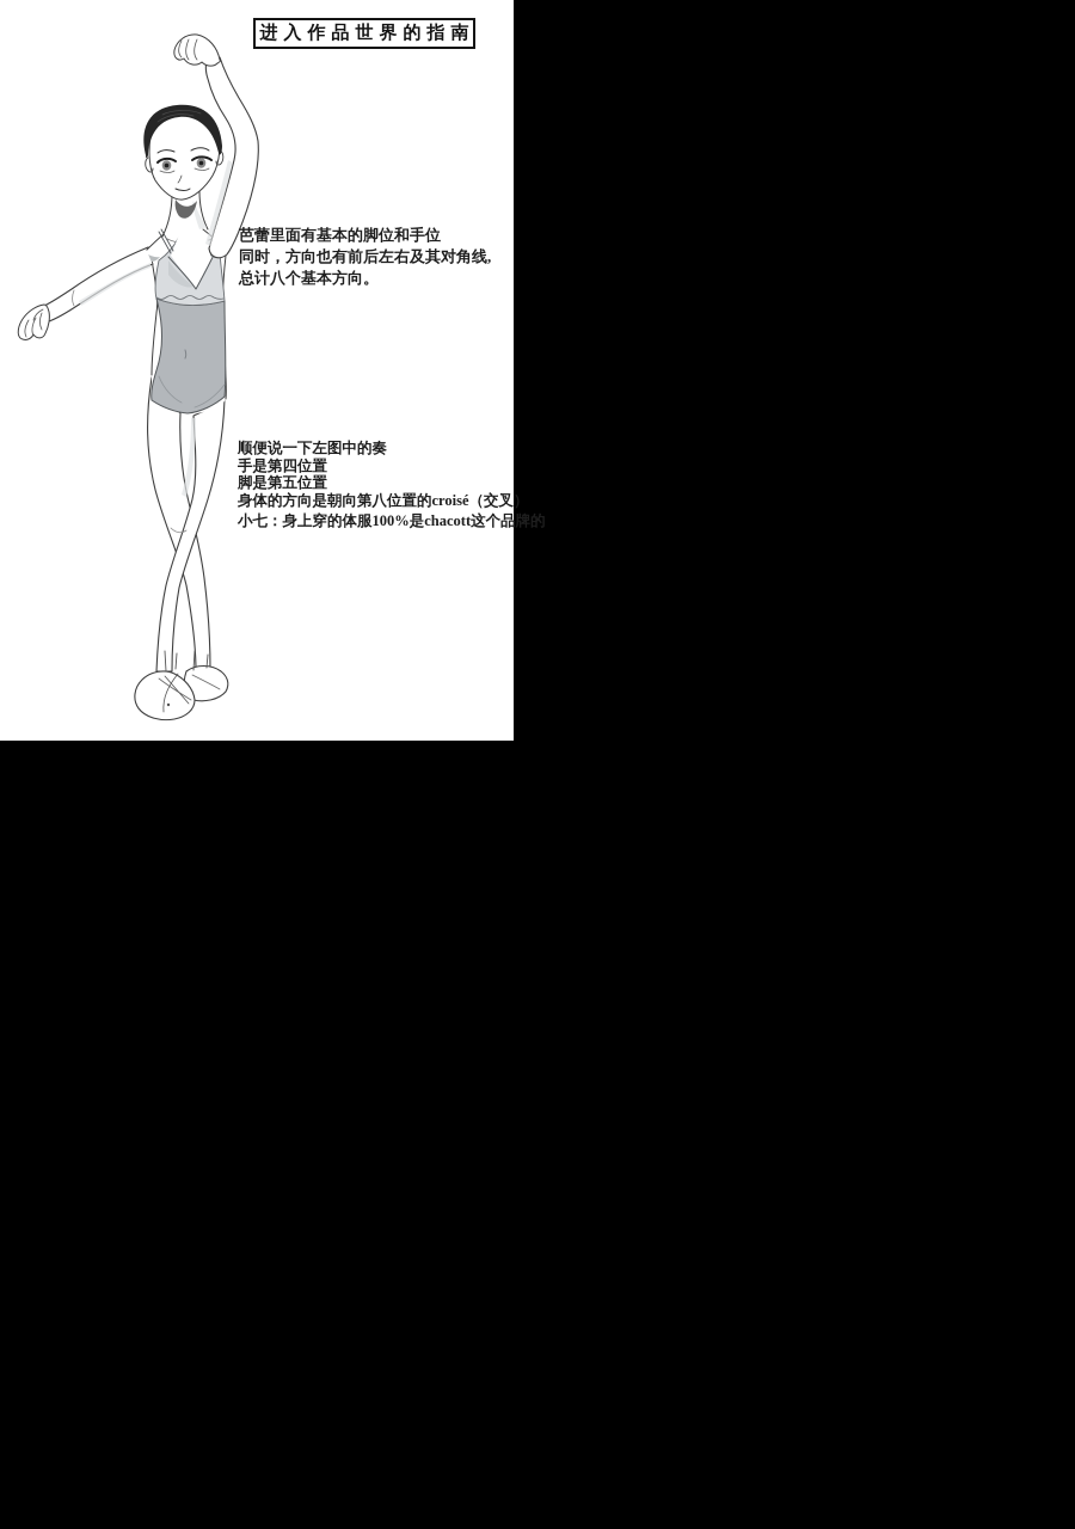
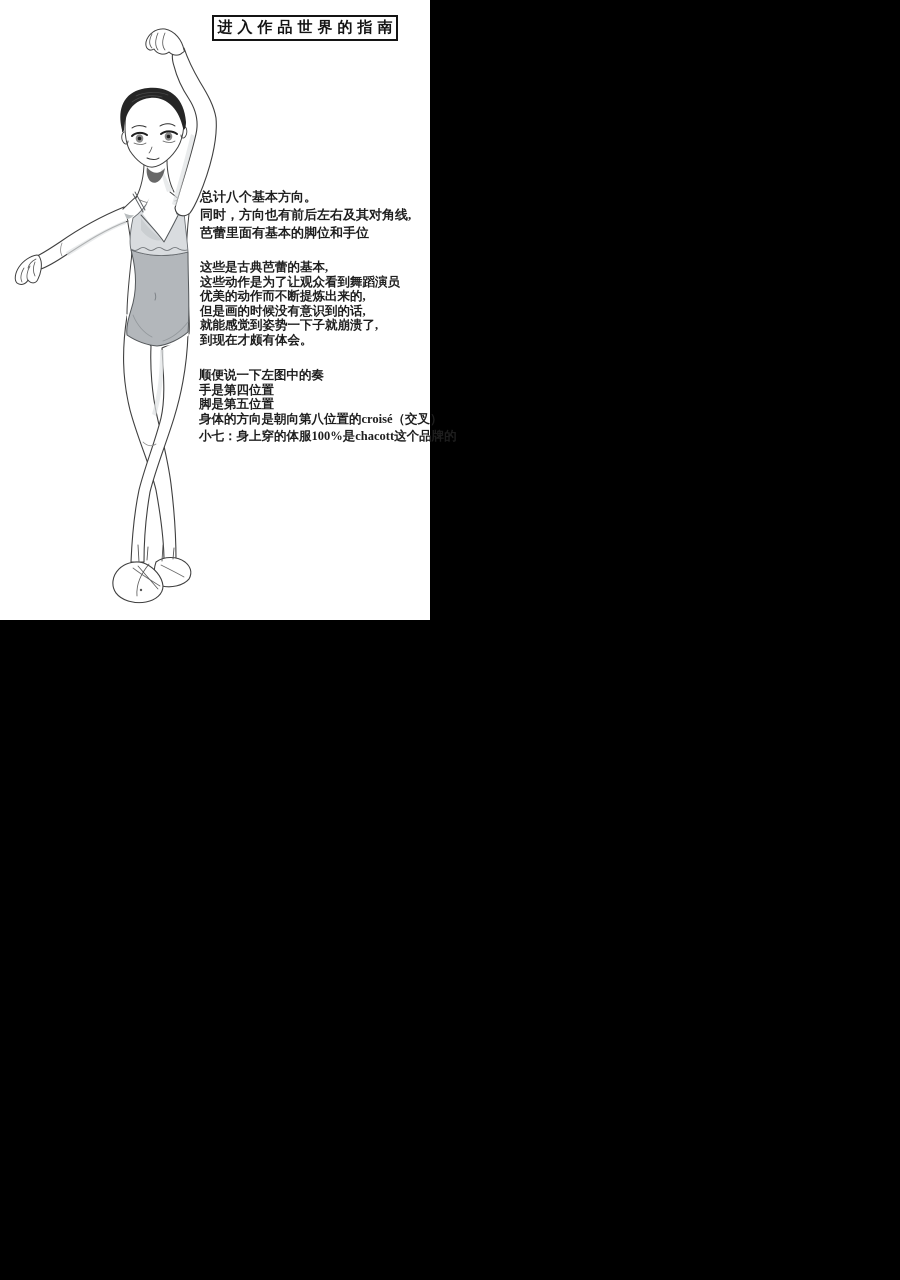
  进入作品世界的指南
- 芭蕾里面有基本的脚位和手位
+ 总计八个基本方向。
  同时，方向也有前后左右及其对角线,
- 总计八个基本方向。
+ 芭蕾里面有基本的脚位和手位
+ 这些是古典芭蕾的基本,
+ 这些动作是为了让观众看到舞蹈演员
+ 优美的动作而不断提炼出来的,
+ 但是画的时候没有意识到的话,
+ 就能感觉到姿势一下子就崩溃了,
+ 到现在才颇有体会。
  顺便说一下左图中的奏
  手是第四位置
  脚是第五位置
  身体的方向是朝向第八位置的croisé（交叉）
  小七：身上穿的体服100%是chacott这个品牌的
